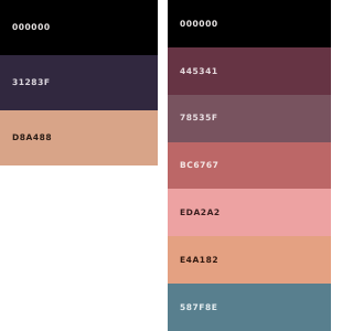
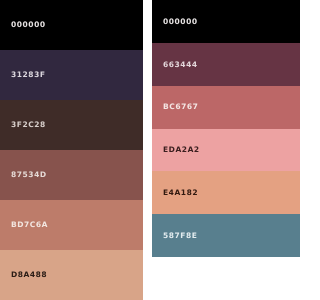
  000000
  31283F
+ 3F2C28
+ 87534D
+ BD7C6A
  D8A488
  000000
- 445341
+ 663444
- 78535F
  BC6767
  EDA2A2
  E4A182
  587F8E
